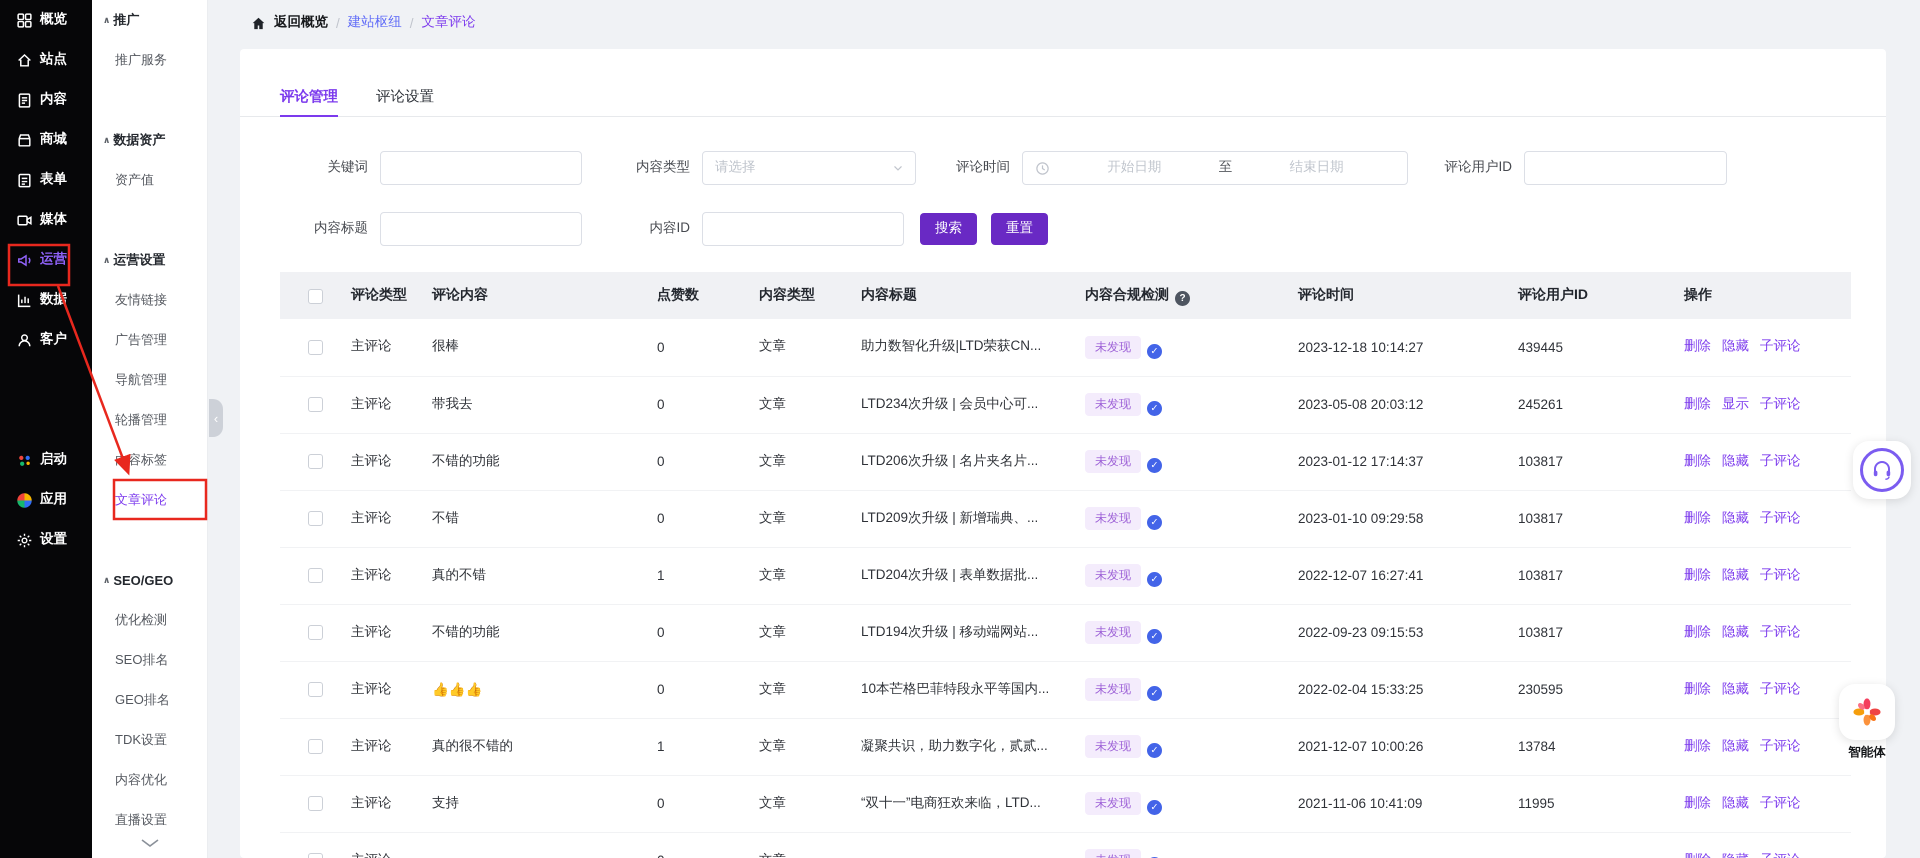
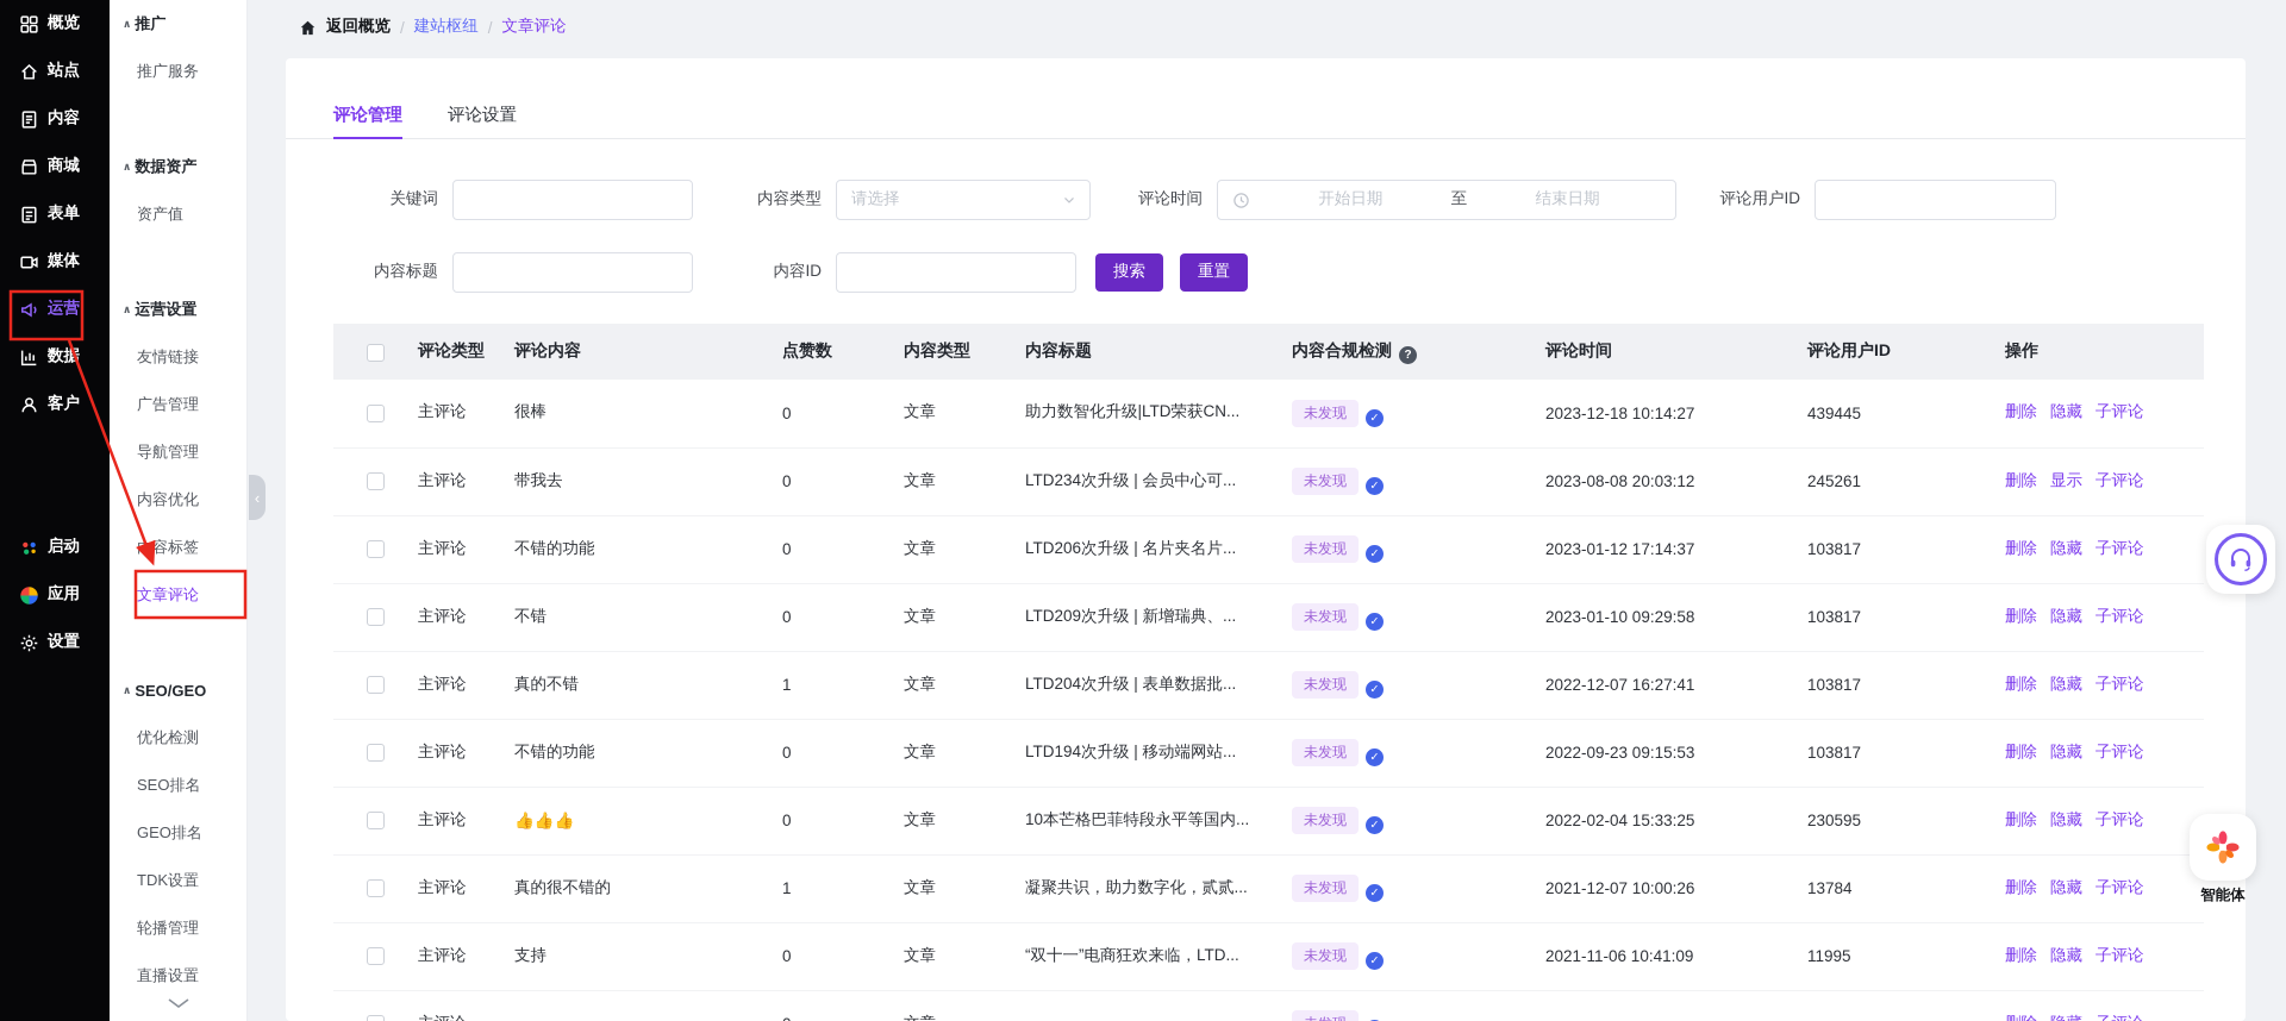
  概览
  站点
  内容
  商城
  表单
  媒体
  运营
  数据
  客户
  启动
  应用
  设置
  ∧
  推广
  推广服务
  ∧
  数据资产
  资产值
  ∧
  运营设置
  友情链接
  广告管理
  导航管理
- 轮播管理
+ 内容优化
  内容标签
  文章评论
  ∧
  SEO/GEO
  优化检测
  SEO排名
  GEO排名
  TDK设置
- 内容优化
+ 轮播管理
  直播设置
  ‹
  返回概览
  /
  建站枢纽
  /
  文章评论
  评论管理
  评论设置
  关键词
  内容类型
  请选择
  评论时间
  开始日期
  至
  结束日期
  评论用户ID
  内容标题
  内容ID
  搜索
  重置
  	评论类型	评论内容	点赞数	内容类型	内容标题	内容合规检测 ?	评论时间	评论用户ID	操作
  	主评论	很棒	0	文章	助力数智化升级|LTD荣获CN...	未发现 ✓	2023-12-18 10:14:27	439445	删除 隐藏 子评论
- 	主评论	带我去	0	文章	LTD234次升级 | 会员中心可...	未发现 ✓	2023-05-08 20:03:12	245261	删除 显示 子评论
+ 	主评论	带我去	0	文章	LTD234次升级 | 会员中心可...	未发现 ✓	2023-08-08 20:03:12	245261	删除 显示 子评论
  	主评论	不错的功能	0	文章	LTD206次升级 | 名片夹名片...	未发现 ✓	2023-01-12 17:14:37	103817	删除 隐藏 子评论
  	主评论	不错	0	文章	LTD209次升级 | 新增瑞典、...	未发现 ✓	2023-01-10 09:29:58	103817	删除 隐藏 子评论
  	主评论	真的不错	1	文章	LTD204次升级 | 表单数据批...	未发现 ✓	2022-12-07 16:27:41	103817	删除 隐藏 子评论
  	主评论	不错的功能	0	文章	LTD194次升级 | 移动端网站...	未发现 ✓	2022-09-23 09:15:53	103817	删除 隐藏 子评论
  	主评论	👍👍👍	0	文章	10本芒格巴菲特段永平等国内...	未发现 ✓	2022-02-04 15:33:25	230595	删除 隐藏 子评论
  	主评论	真的很不错的	1	文章	凝聚共识，助力数字化，贰贰...	未发现 ✓	2021-12-07 10:00:26	13784	删除 隐藏 子评论
  	主评论	支持	0	文章	“双十一”电商狂欢来临，LTD...	未发现 ✓	2021-11-06 10:41:09	11995	删除 隐藏 子评论
  智能体
